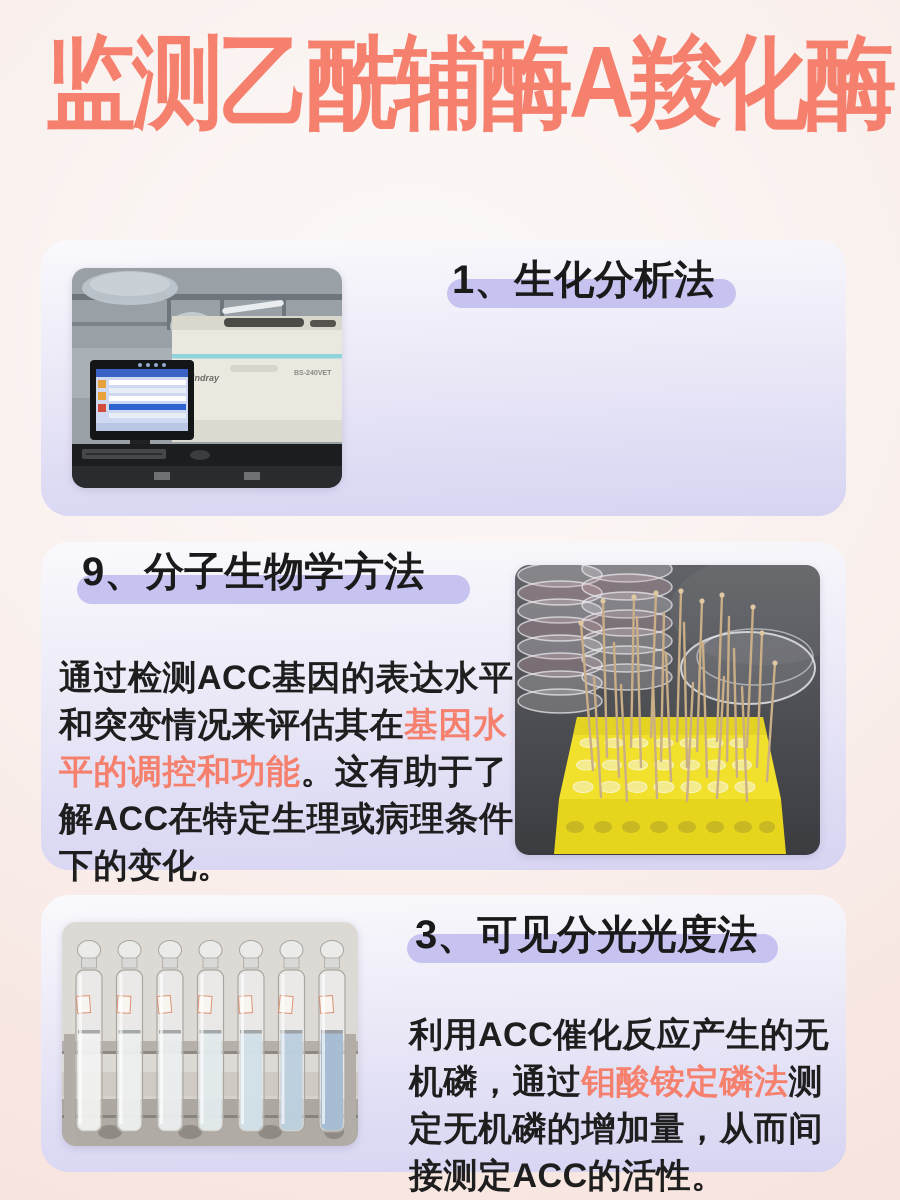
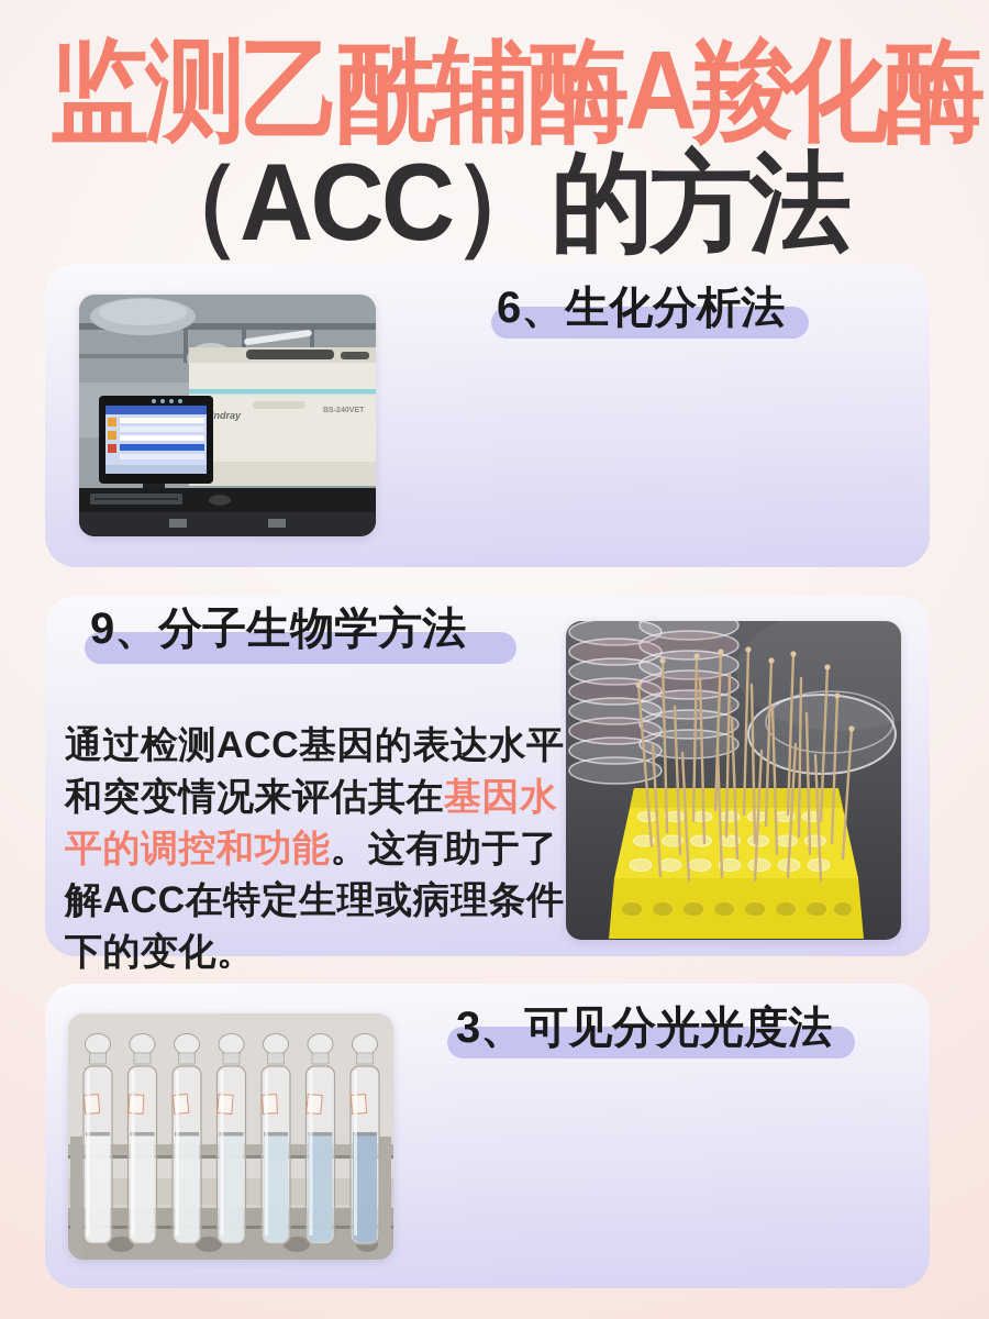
  监测乙酰辅酶A羧化酶
+ （ACC）的方法
  ndray
- 1、生化分析法
+ 6、生化分析法
  9、分子生物学方法
  通过检测ACC基因的表达水平
  和突变情况来评估其在基因水
  平的调控和功能。这有助于了
  解ACC在特定生理或病理条件
  下的变化。
  3、可见分光光度法
- 利用ACC催化反应产生的无
- 机磷，通过钼酸铵定磷法测
- 定无机磷的增加量，从而间
- 接测定ACC的活性。
